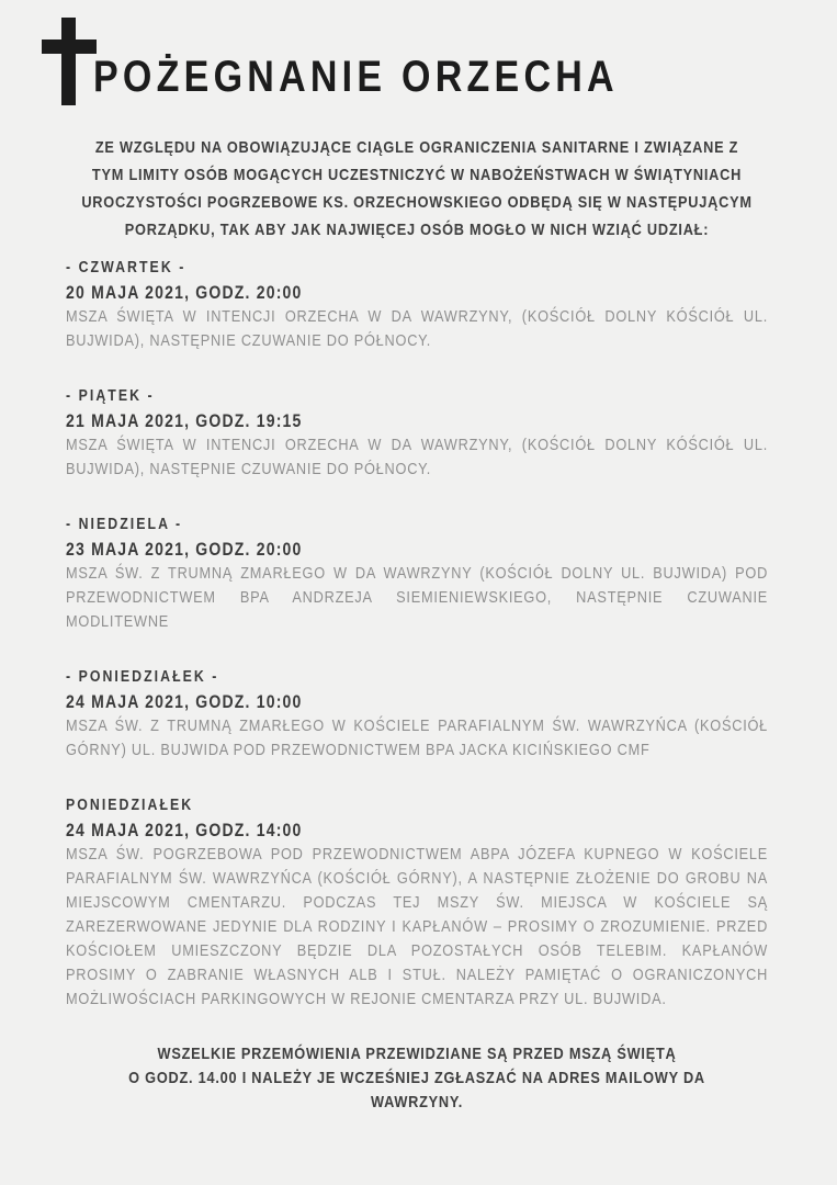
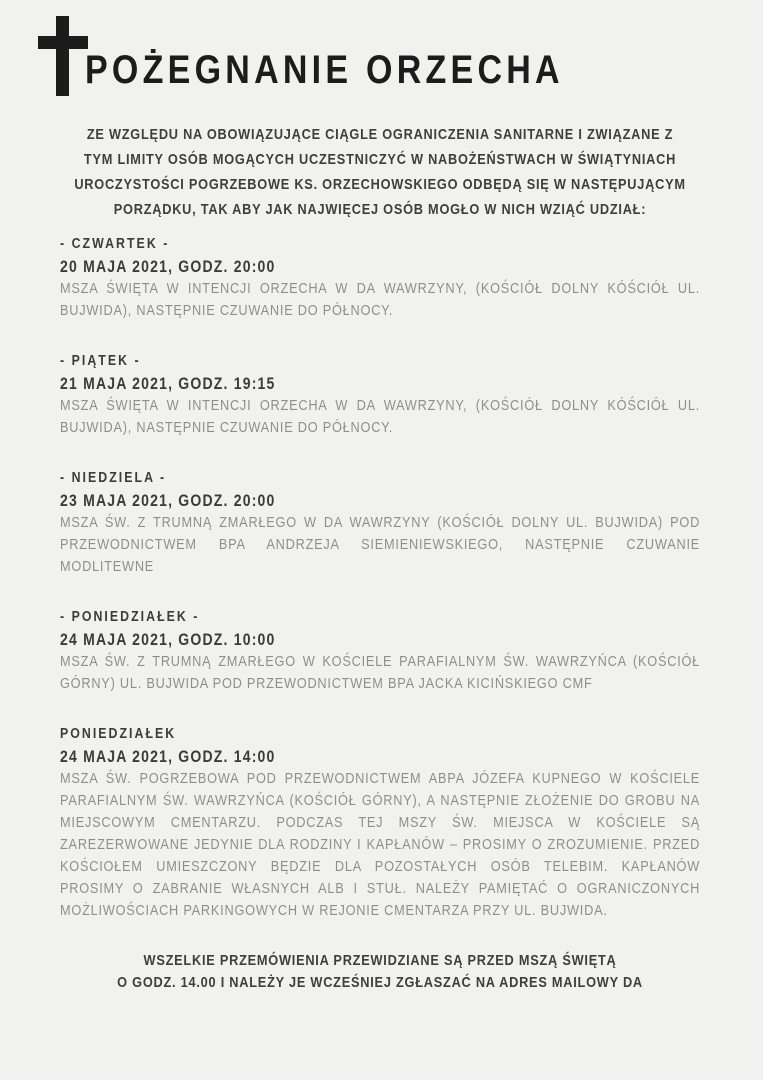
  POŻEGNANIE ORZECHA
  ZE WZGLĘDU NA OBOWIĄZUJĄCE CIĄGLE OGRANICZENIA SANITARNE I ZWIĄZANE Z
  TYM LIMITY OSÓB MOGĄCYCH UCZESTNICZYĆ W NABOŻEŃSTWACH W ŚWIĄTYNIACH
  UROCZYSTOŚCI POGRZEBOWE KS. ORZECHOWSKIEGO ODBĘDĄ SIĘ W NASTĘPUJĄCYM
  PORZĄDKU, TAK ABY JAK NAJWIĘCEJ OSÓB MOGŁO W NICH WZIĄĆ UDZIAŁ:
  - CZWARTEK -
  20 MAJA 2021, GODZ. 20:00
  MSZA ŚWIĘTA W INTENCJI ORZECHA W DA WAWRZYNY, (KOŚCIÓŁ DOLNY KÓŚCIÓŁ UL. BUJWIDA), NASTĘPNIE CZUWANIE DO PÓŁNOCY.
  - PIĄTEK -
  21 MAJA 2021, GODZ. 19:15
  MSZA ŚWIĘTA W INTENCJI ORZECHA W DA WAWRZYNY, (KOŚCIÓŁ DOLNY KÓŚCIÓŁ UL. BUJWIDA), NASTĘPNIE CZUWANIE DO PÓŁNOCY.
  - NIEDZIELA -
  23 MAJA 2021, GODZ. 20:00
  MSZA ŚW. Z TRUMNĄ ZMARŁEGO W DA WAWRZYNY (KOŚCIÓŁ DOLNY UL. BUJWIDA) POD PRZEWODNICTWEM BPA ANDRZEJA SIEMIENIEWSKIEGO, NASTĘPNIE CZUWANIE MODLITEWNE
  - PONIEDZIAŁEK -
  24 MAJA 2021, GODZ. 10:00
  MSZA ŚW. Z TRUMNĄ ZMARŁEGO W KOŚCIELE PARAFIALNYM ŚW. WAWRZYŃCA (KOŚCIÓŁ GÓRNY) UL. BUJWIDA POD PRZEWODNICTWEM BPA JACKA KICIŃSKIEGO CMF
  PONIEDZIAŁEK
  24 MAJA 2021, GODZ. 14:00
  MSZA ŚW. POGRZEBOWA POD PRZEWODNICTWEM ABPA JÓZEFA KUPNEGO W KOŚCIELE PARAFIALNYM ŚW. WAWRZYŃCA (KOŚCIÓŁ GÓRNY), A NASTĘPNIE ZŁOŻENIE DO GROBU NA MIEJSCOWYM CMENTARZU. PODCZAS TEJ MSZY ŚW. MIEJSCA W KOŚCIELE SĄ ZAREZERWOWANE JEDYNIE DLA RODZINY I KAPŁANÓW – PROSIMY O ZROZUMIENIE. PRZED KOŚCIOŁEM UMIESZCZONY BĘDZIE DLA POZOSTAŁYCH OSÓB TELEBIM. KAPŁANÓW PROSIMY O ZABRANIE WŁASNYCH ALB I STUŁ. NALEŻY PAMIĘTAĆ O OGRANICZONYCH MOŻLIWOŚCIACH PARKINGOWYCH W REJONIE CMENTARZA PRZY UL. BUJWIDA.
  WSZELKIE PRZEMÓWIENIA PRZEWIDZIANE SĄ PRZED MSZĄ ŚWIĘTĄ
  O GODZ. 14.00 I NALEŻY JE WCZEŚNIEJ ZGŁASZAĆ NA ADRES MAILOWY DA
- WAWRZYNY.
